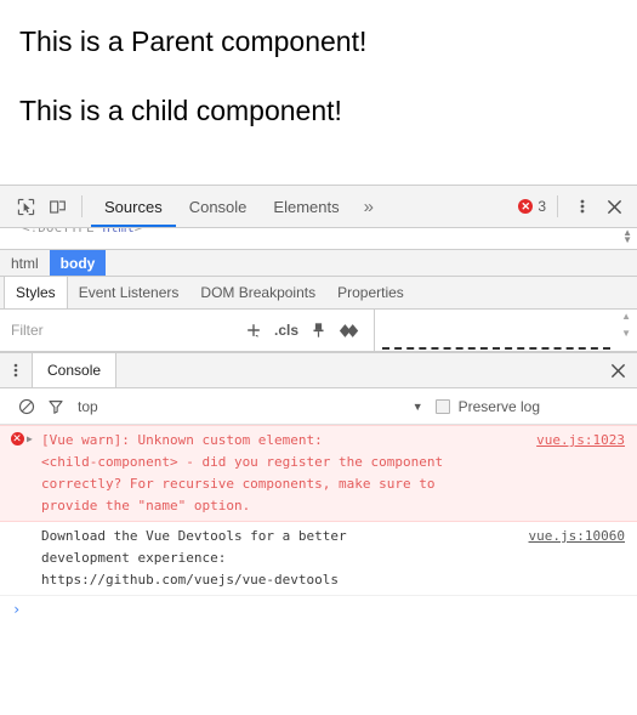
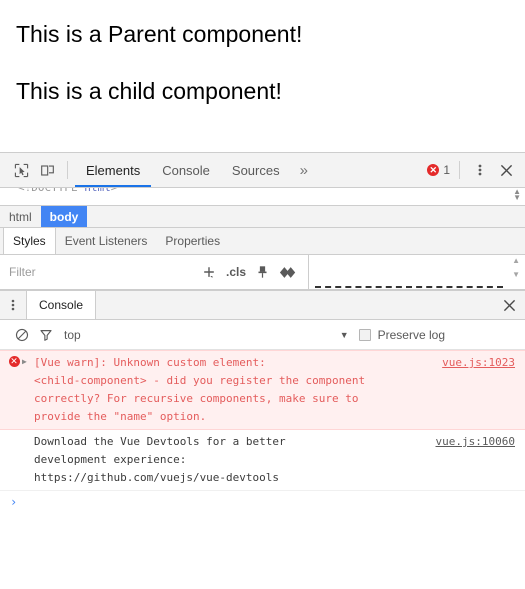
  This is a Parent component!
  This is a child component!
- Sources
+ Elements
  Console
- Elements
+ Sources
  »
  ✕
- 3
+ 1
  <!DOCTYPE html>
  ▲
  ▼
  html
  body
  Styles
  Event Listeners
- DOM Breakpoints
  Properties
  Filter
  .cls
  ▲
  ▼
  Console
  top
  ▼
  Preserve log
  ✕
  ▶
  [Vue warn]: Unknown custom element:
  <child-component> - did you register the component
  correctly? For recursive components, make sure to
  provide the "name" option.
  vue.js:1023
  Download the Vue Devtools for a better
  development experience:
  https://github.com/vuejs/vue-devtools
  vue.js:10060
  ›
